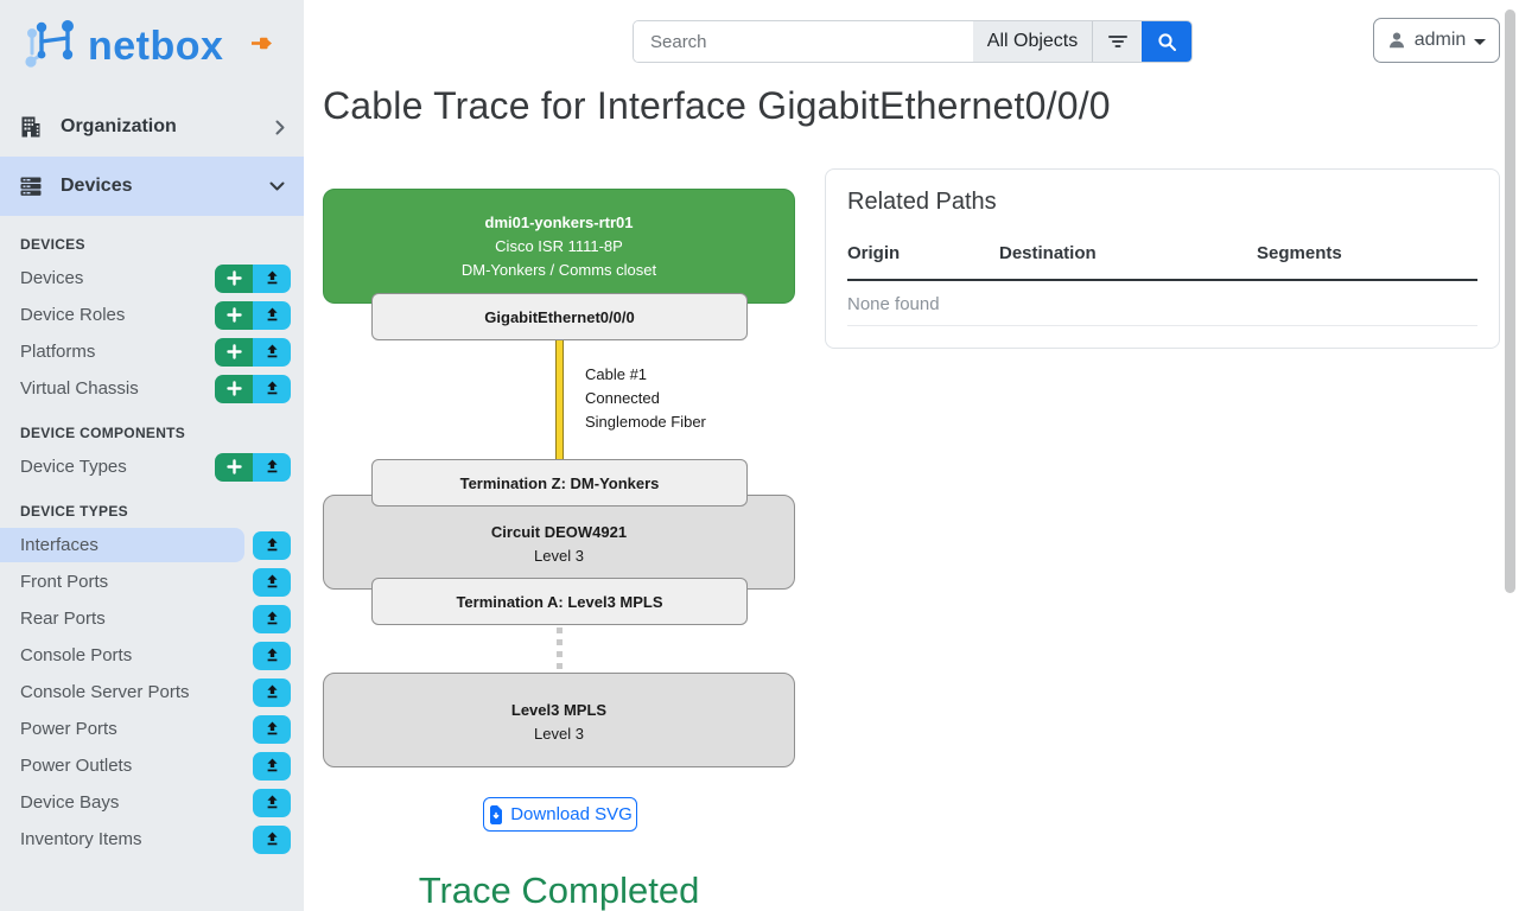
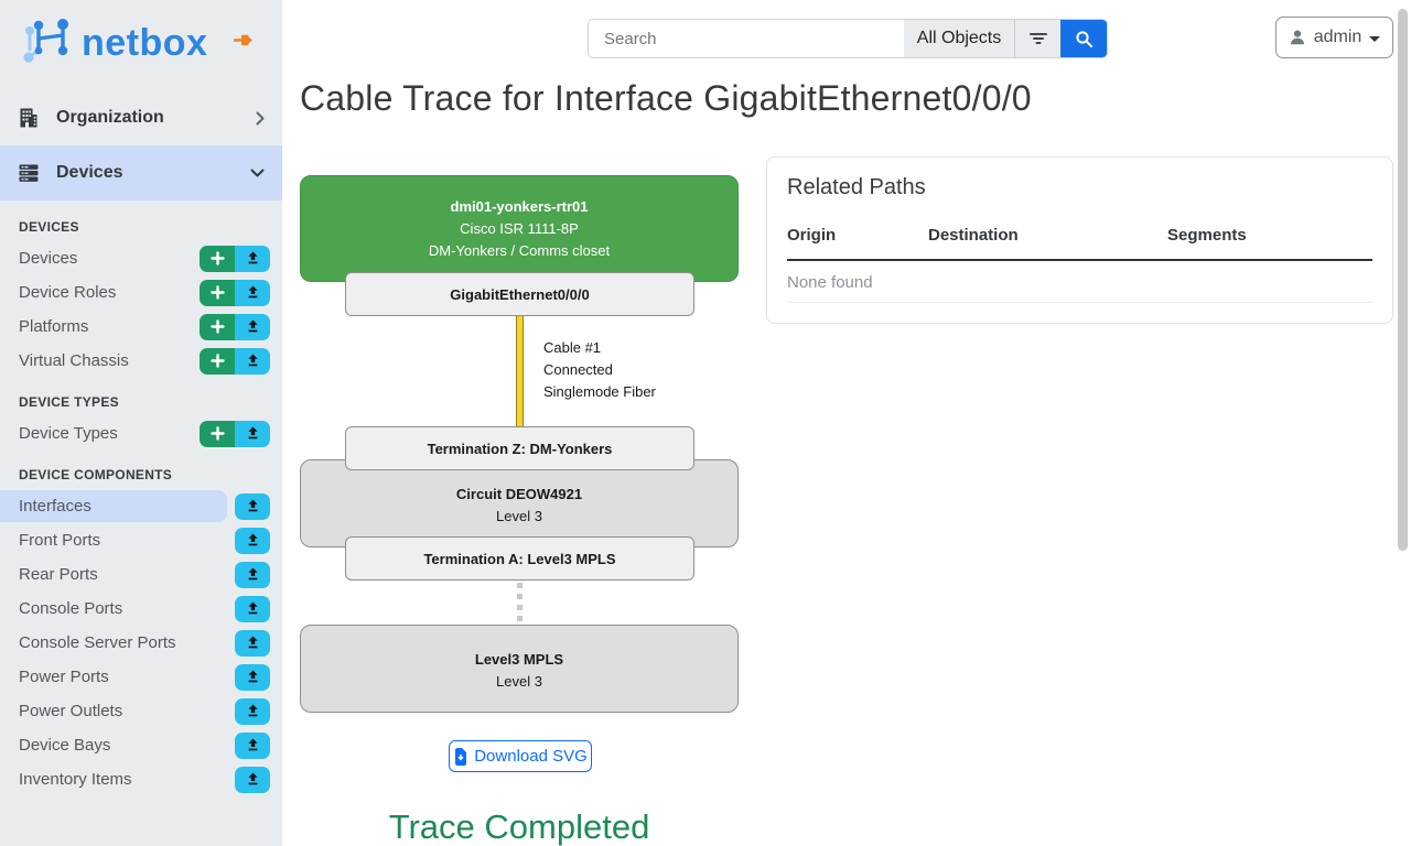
  netbox
  Organization
  Devices
  DEVICES
  Devices
  Device Roles
  Platforms
  Virtual Chassis
- DEVICE COMPONENTS
+ DEVICE TYPES
  Device Types
- DEVICE TYPES
+ DEVICE COMPONENTS
  Interfaces
  Front Ports
  Rear Ports
  Console Ports
  Console Server Ports
  Power Ports
  Power Outlets
  Device Bays
  Inventory Items
  Search
  All Objects
  admin
  Cable Trace for Interface GigabitEthernet0/0/0
  dmi01-yonkers-rtr01
  Cisco ISR 1111-8P
  DM-Yonkers / Comms closet
  GigabitEthernet0/0/0
  Cable #1
  Connected
  Singlemode Fiber
  Termination Z: DM-Yonkers
  Circuit DEOW4921
  Level 3
  Termination A: Level3 MPLS
  Level3 MPLS
  Level 3
  Download SVG
  Trace Completed
  Related Paths
  Origin
  Destination
  Segments
  None found
